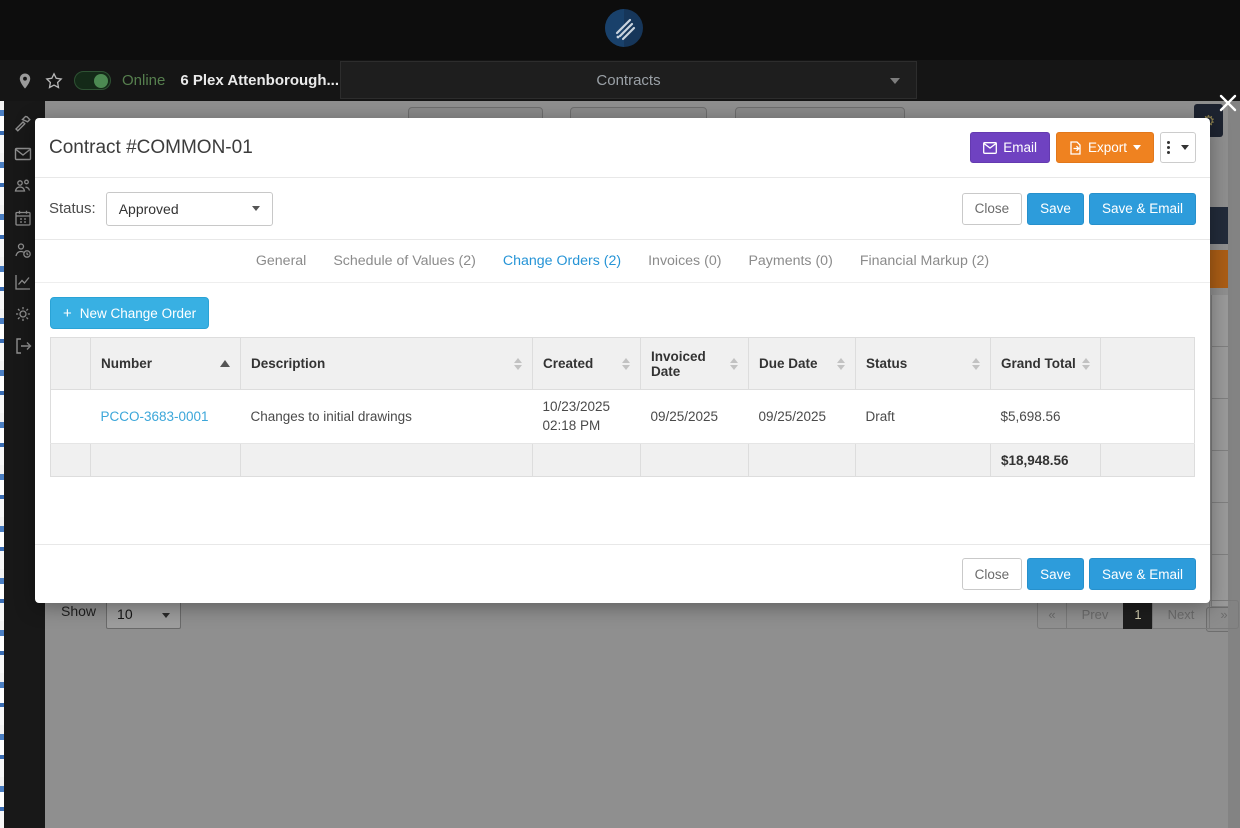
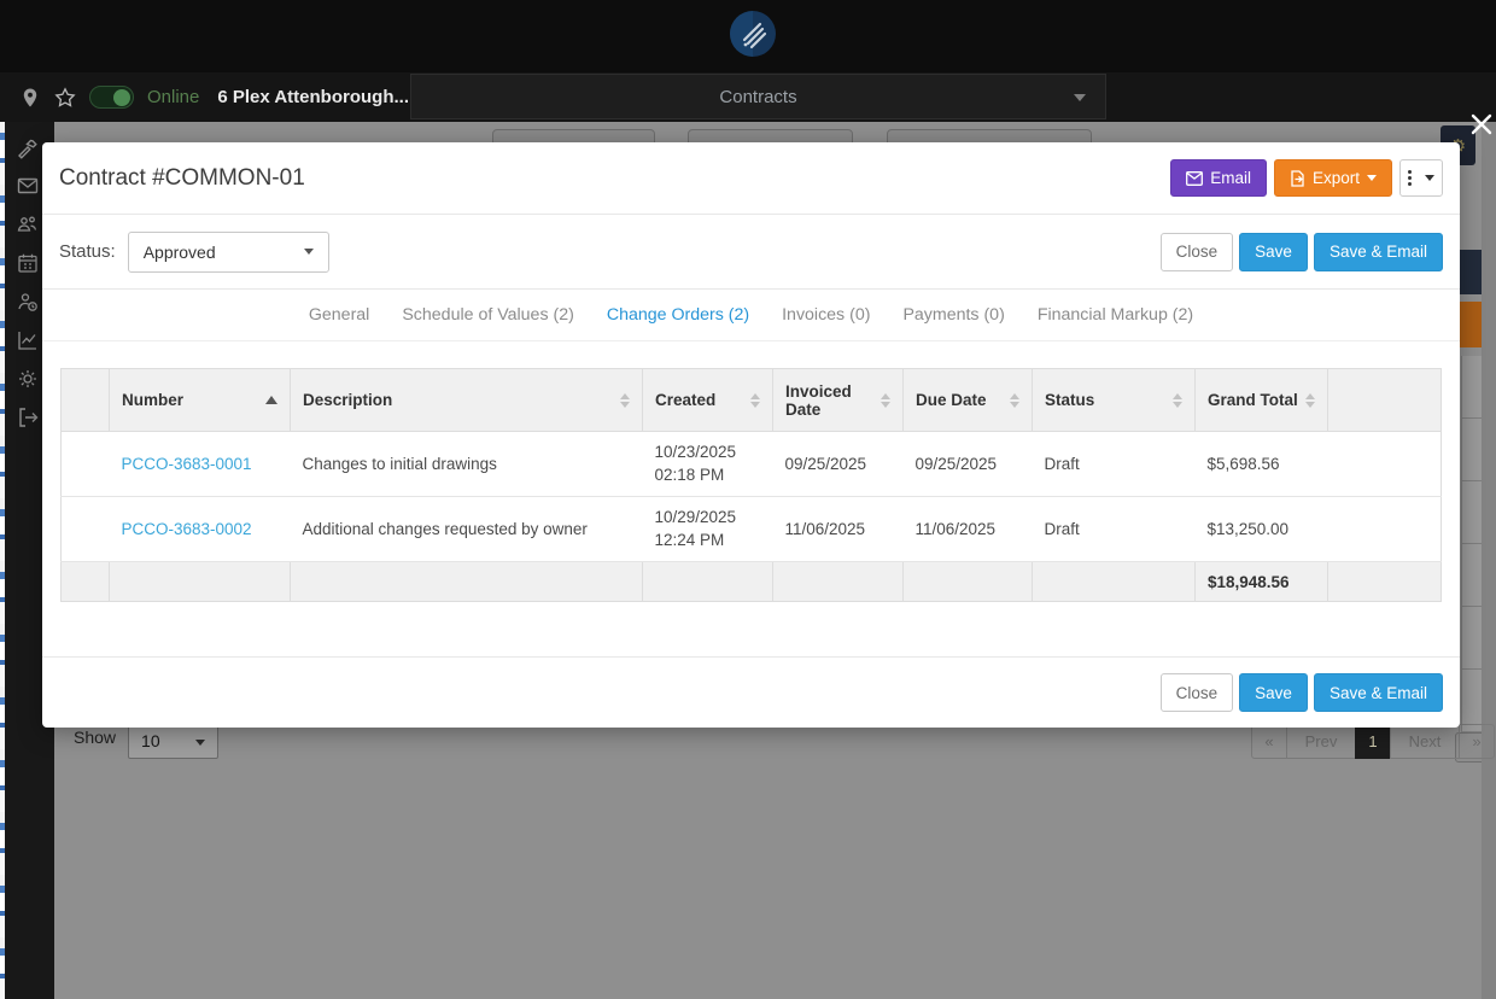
  Show
  10
  «
  Prev
  1
  Next
  »
  Online
  6 Plex Attenborough...
  Contracts
  Contract #COMMON-01
  Email
  Export
  Status:
  Approved
  Close
  Save
  Save & Email
  General
  Schedule of Values (2)
  Change Orders (2)
  Invoices (0)
  Payments (0)
  Financial Markup (2)
- +
- New Change Order
  	Number	Description	Created	Invoiced Date	Due Date	Status	Grand Total
  	PCCO-3683-0001	Changes to initial drawings	10/23/202502:18 PM	09/25/2025	09/25/2025	Draft	$5,698.56
+ 	PCCO-3683-0002	Additional changes requested by owner	10/29/202512:24 PM	11/06/2025	11/06/2025	Draft	$13,250.00
  							$18,948.56
  Close
  Save
  Save & Email
